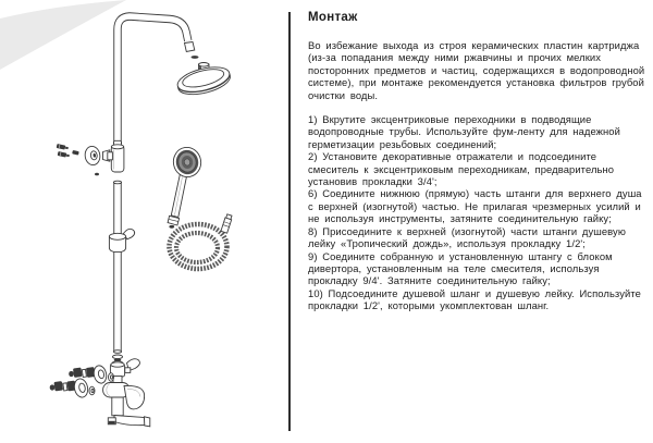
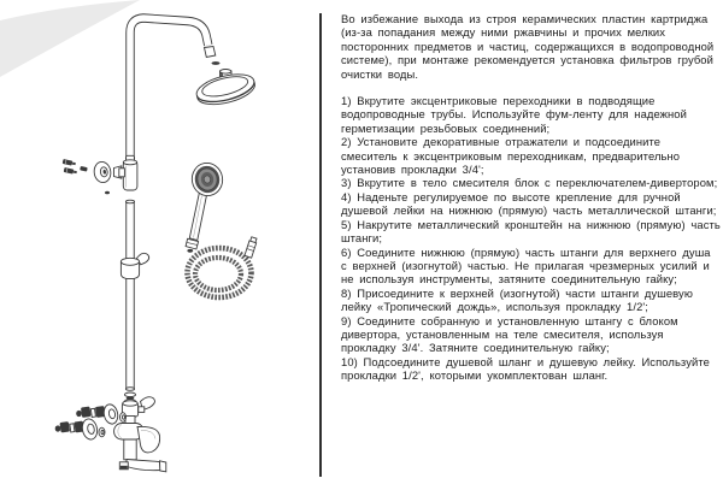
- Монтаж
  Во избежание выхода из строя керамических пластин картриджа (из-за попадания между ними ржавчины и прочих мелких посторонних предметов и частиц, содержащихся в водопроводной системе), при монтаже рекомендуется установка фильтров грубой очистки воды.
  1) Вкрутите эксцентриковые переходники в подводящие водопроводные трубы. Используйте фум-ленту для надежной герметизации резьбовых соединений;
  2) Установите декоративные отражатели и подсоедините смеситель к эксцентриковым переходникам, предварительно установив прокладки 3/4';
+ 3) Вкрутите в тело смесителя блок с переключателем-дивертором;
+ 4) Наденьте регулируемое по высоте крепление для ручной душевой лейки на нижнюю (прямую) часть металлической штанги;
+ 5) Накрутите металлический кронштейн на нижнюю (прямую) часть штанги;
  6) Соедините нижнюю (прямую) часть штанги для верхнего душа с верхней (изогнутой) частью. Не прилагая чрезмерных усилий и не используя инструменты, затяните соединительную гайку;
  8) Присоедините к верхней (изогнутой) части штанги душевую лейку «Тропический дождь», используя прокладку 1/2';
- 9) Соедините собранную и установленную штангу с блоком дивертора, установленным на теле смесителя, используя прокладку 9/4'. Затяните соединительную гайку;
+ 9) Соедините собранную и установленную штангу с блоком дивертора, установленным на теле смесителя, используя прокладку 3/4'. Затяните соединительную гайку;
  10) Подсоедините душевой шланг и душевую лейку. Используйте прокладки 1/2', которыми укомплектован шланг.
